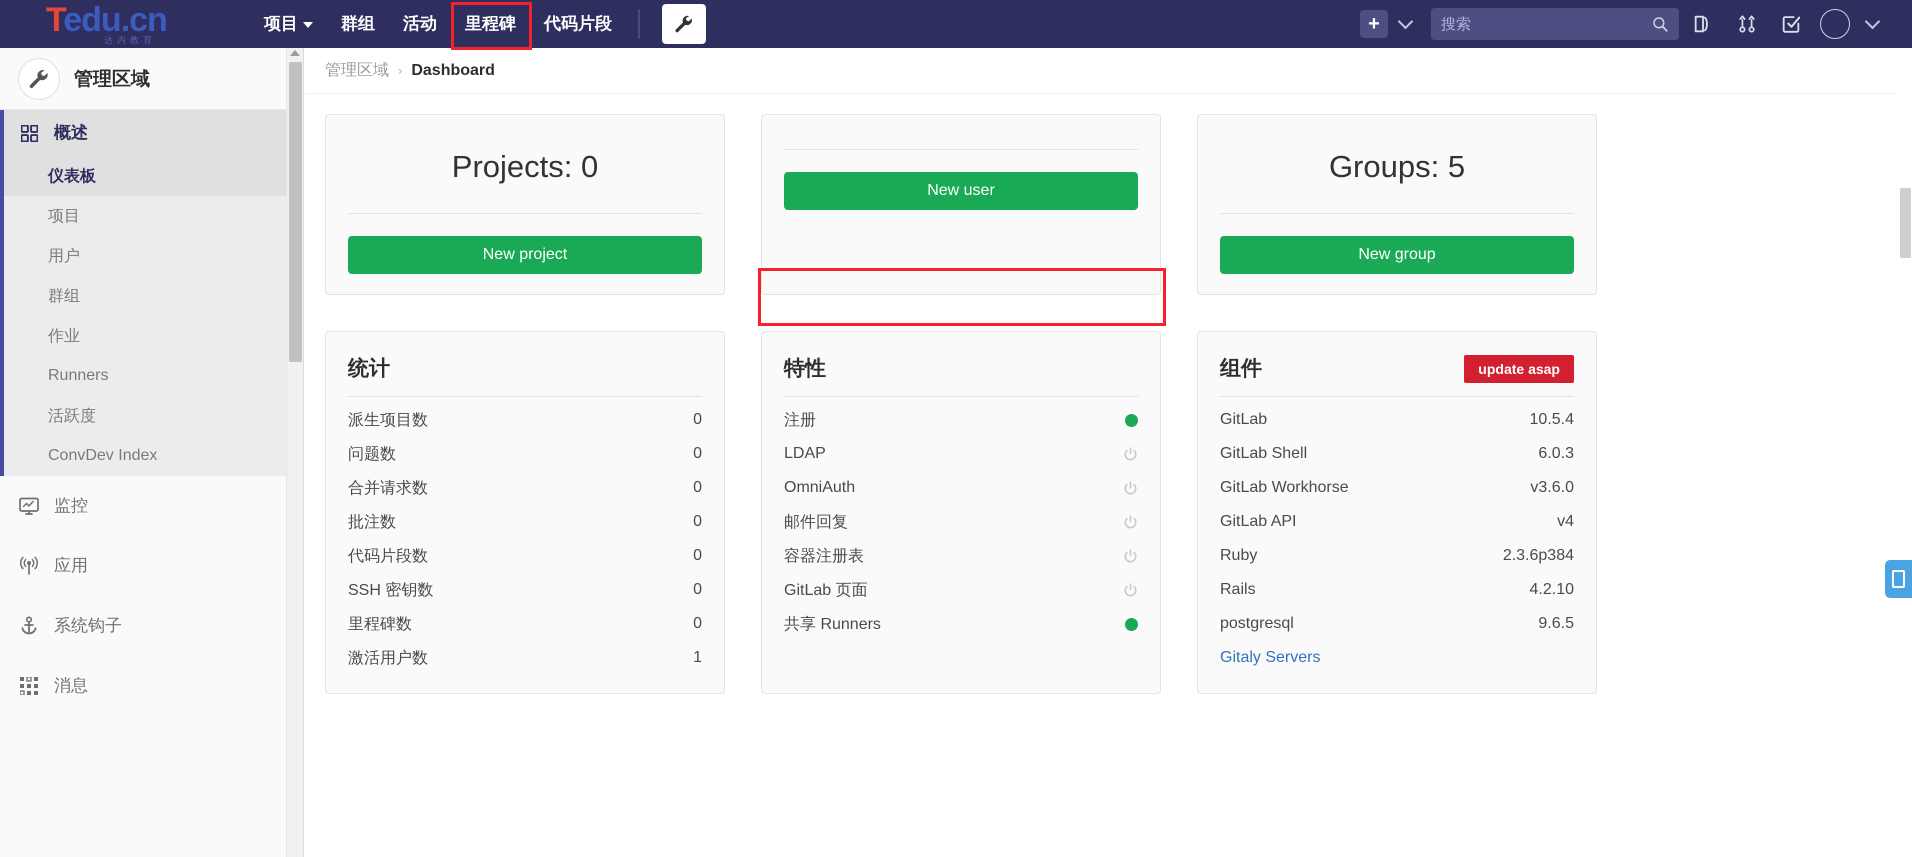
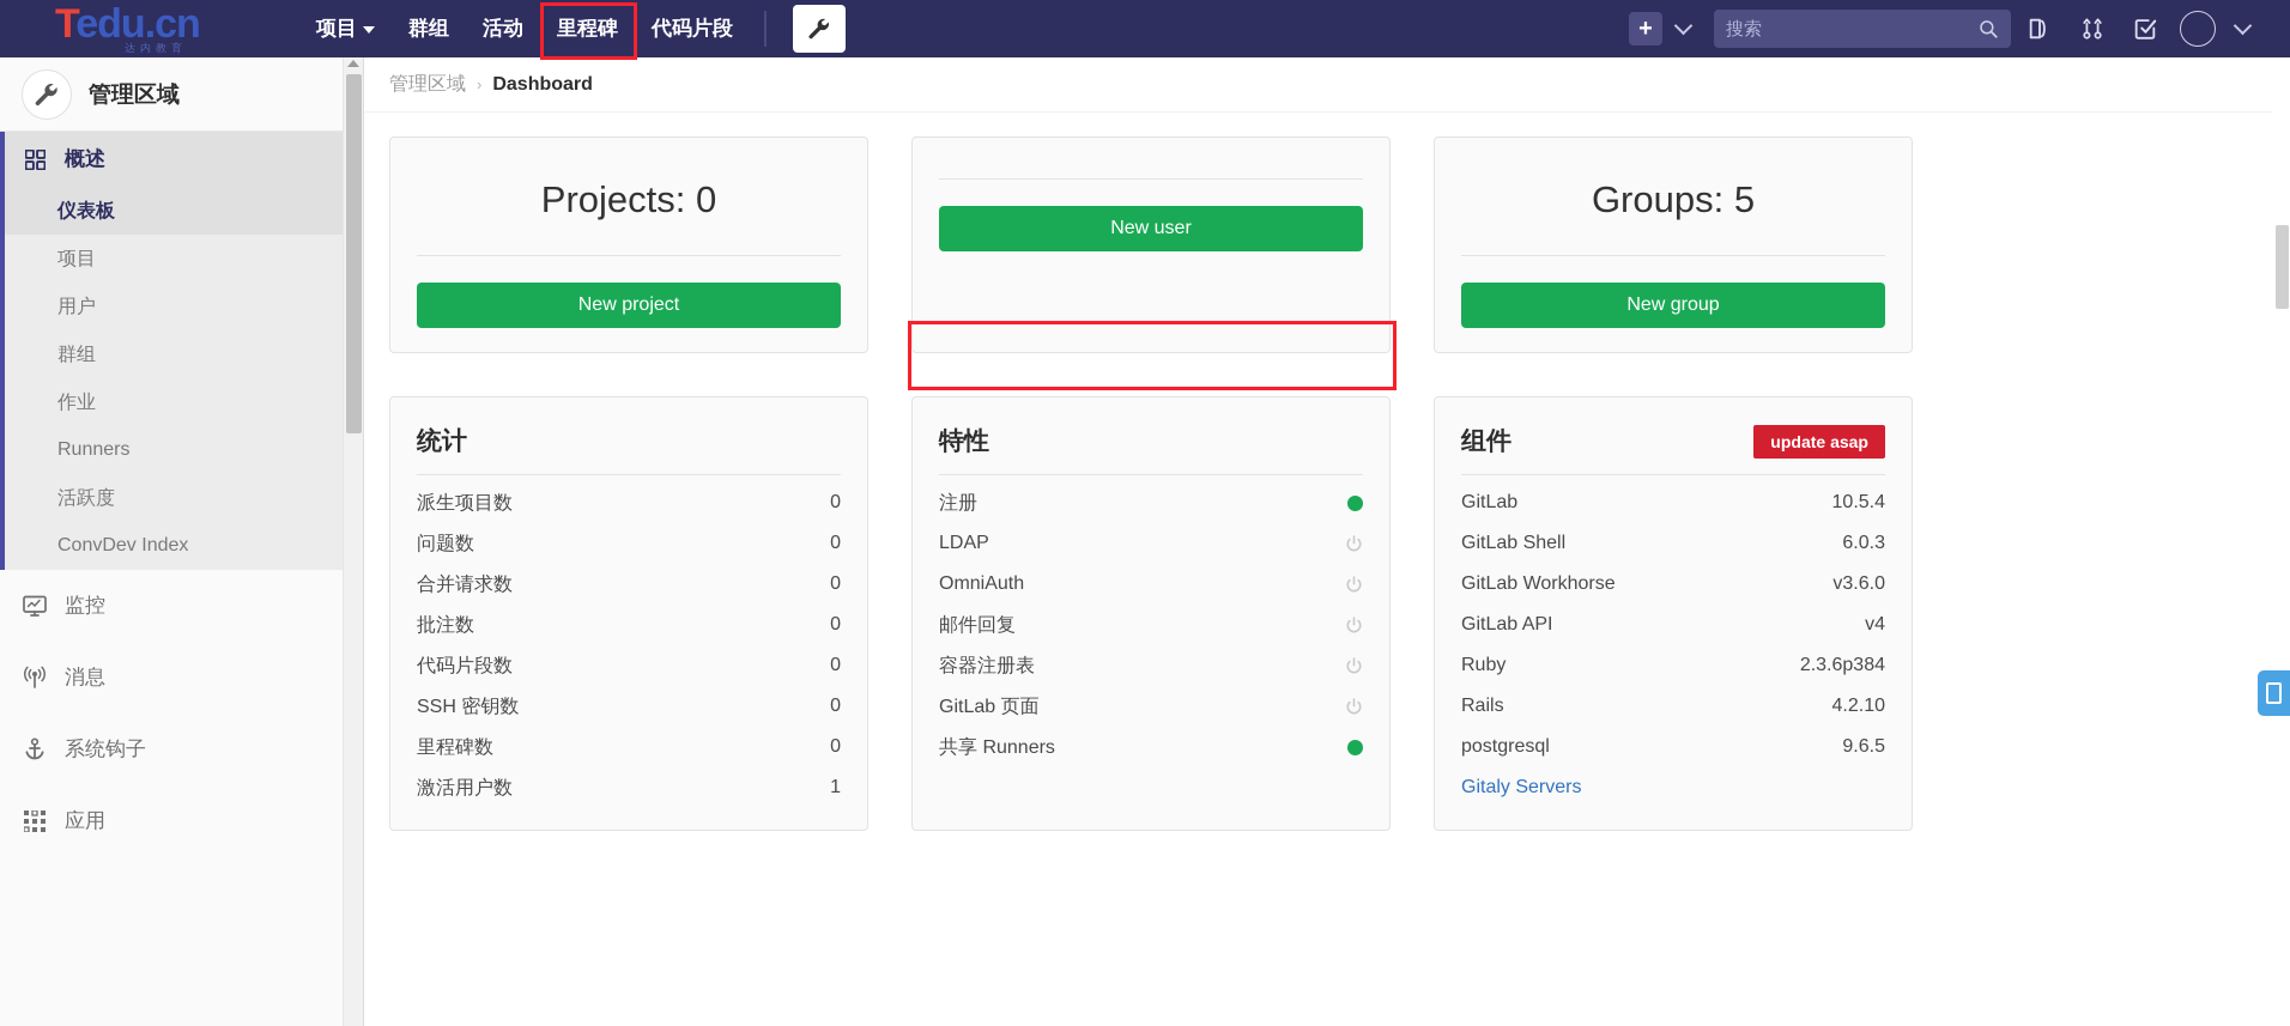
  Tedu.cn
  达内教育
  项目
  群组
  活动
  里程碑
  代码片段
  +
  搜索
  管理区域
  概述
  仪表板
  项目
  用户
  群组
  作业
  Runners
  活跃度
  ConvDev Index
  监控
- 应用
+ 消息
  系统钩子
- 消息
+ 应用
  管理区域
  ›
  Dashboard
  Projects: 0
  New project
  New user
  Groups: 5
  New group
  统计
  派生项目数
  0
  问题数
  0
  合并请求数
  0
  批注数
  0
  代码片段数
  0
  SSH 密钥数
  0
  里程碑数
  0
  激活用户数
  1
  特性
  注册
  LDAP
  OmniAuth
  邮件回复
  容器注册表
  GitLab 页面
  共享 Runners
  组件
  update asap
  GitLab
  10.5.4
  GitLab Shell
  6.0.3
  GitLab Workhorse
  v3.6.0
  GitLab API
  v4
  Ruby
  2.3.6p384
  Rails
  4.2.10
  postgresql
  9.6.5
  Gitaly Servers
